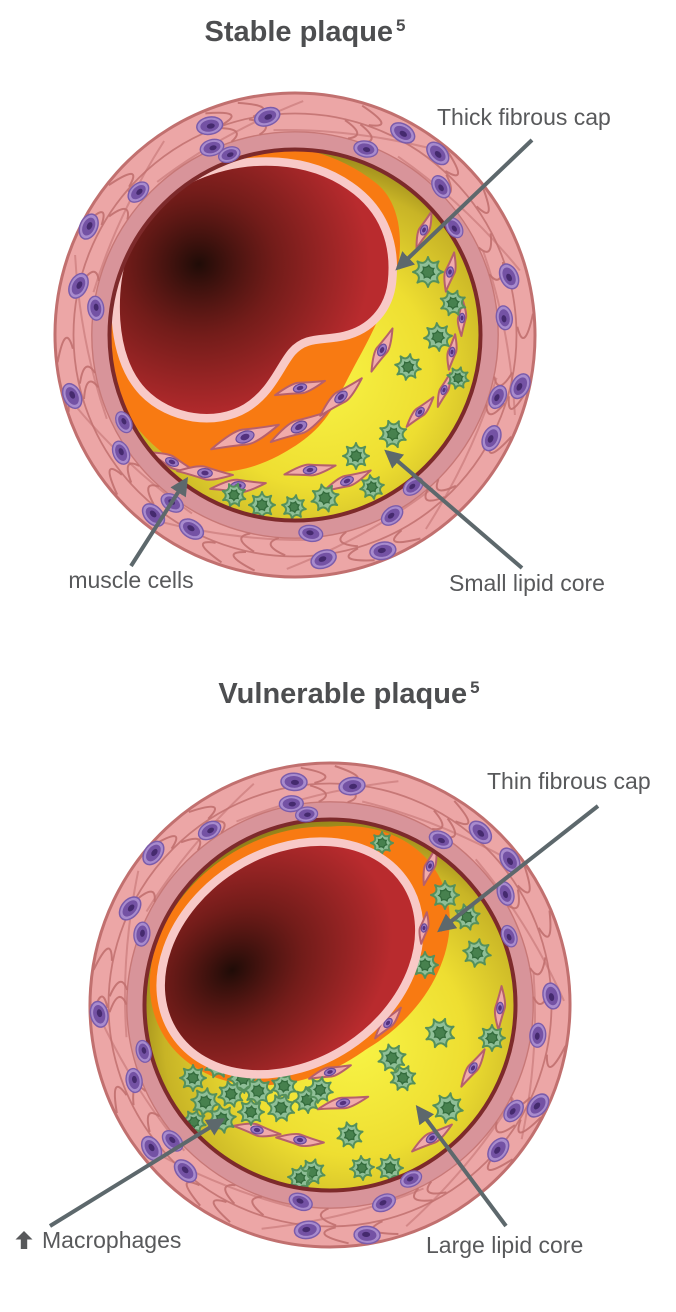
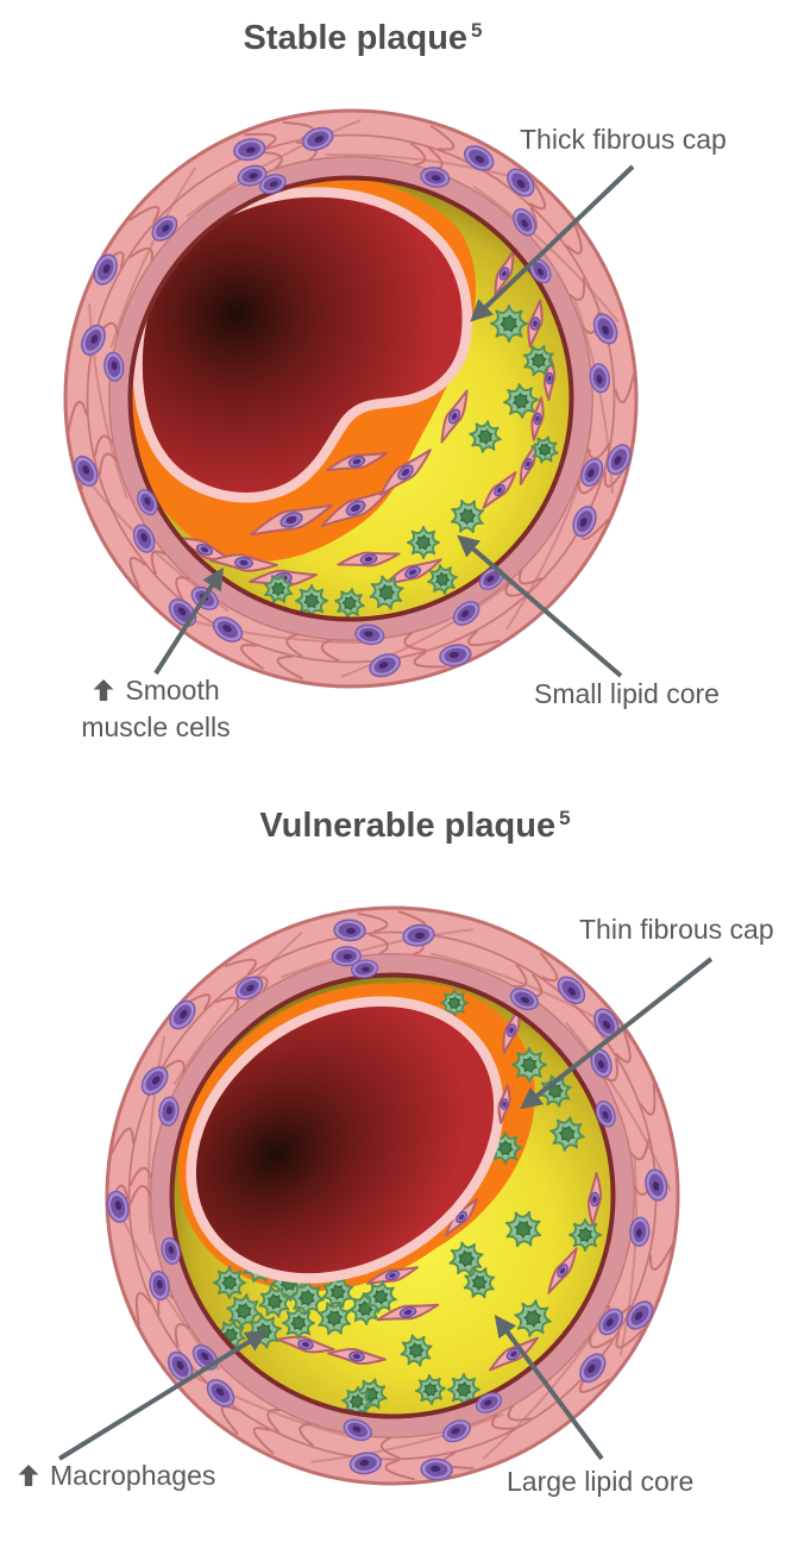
  Stable plaque 5
  Thick fibrous cap
+ Smooth
  muscle cells
  Small lipid core
  Vulnerable plaque 5
  Thin fibrous cap
  Macrophages
  Large lipid core
